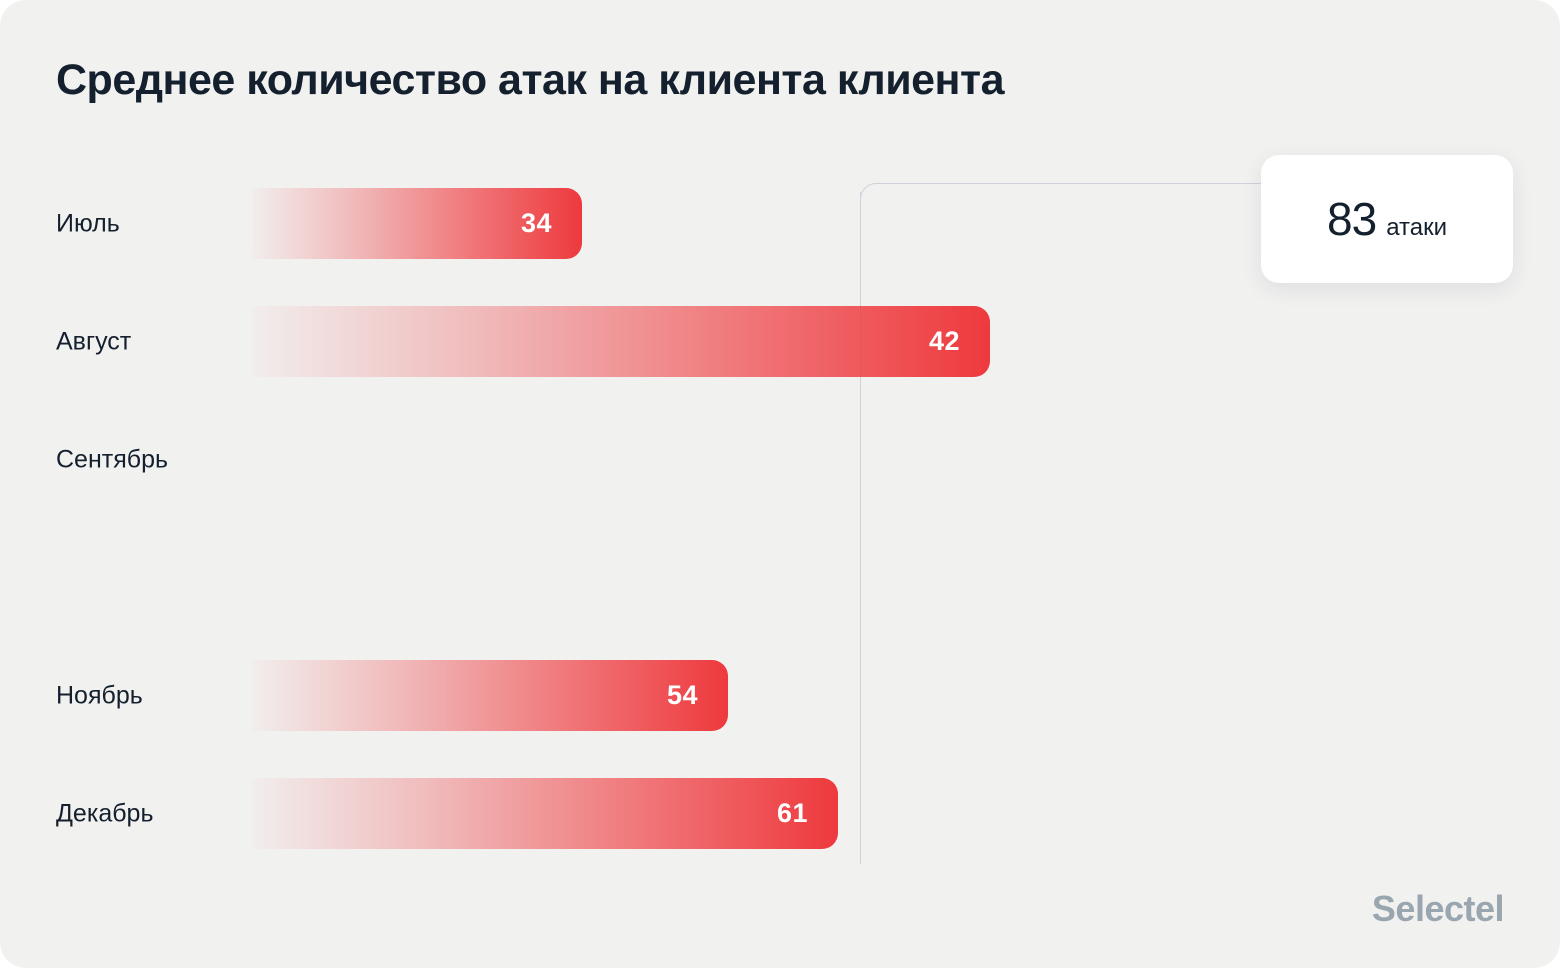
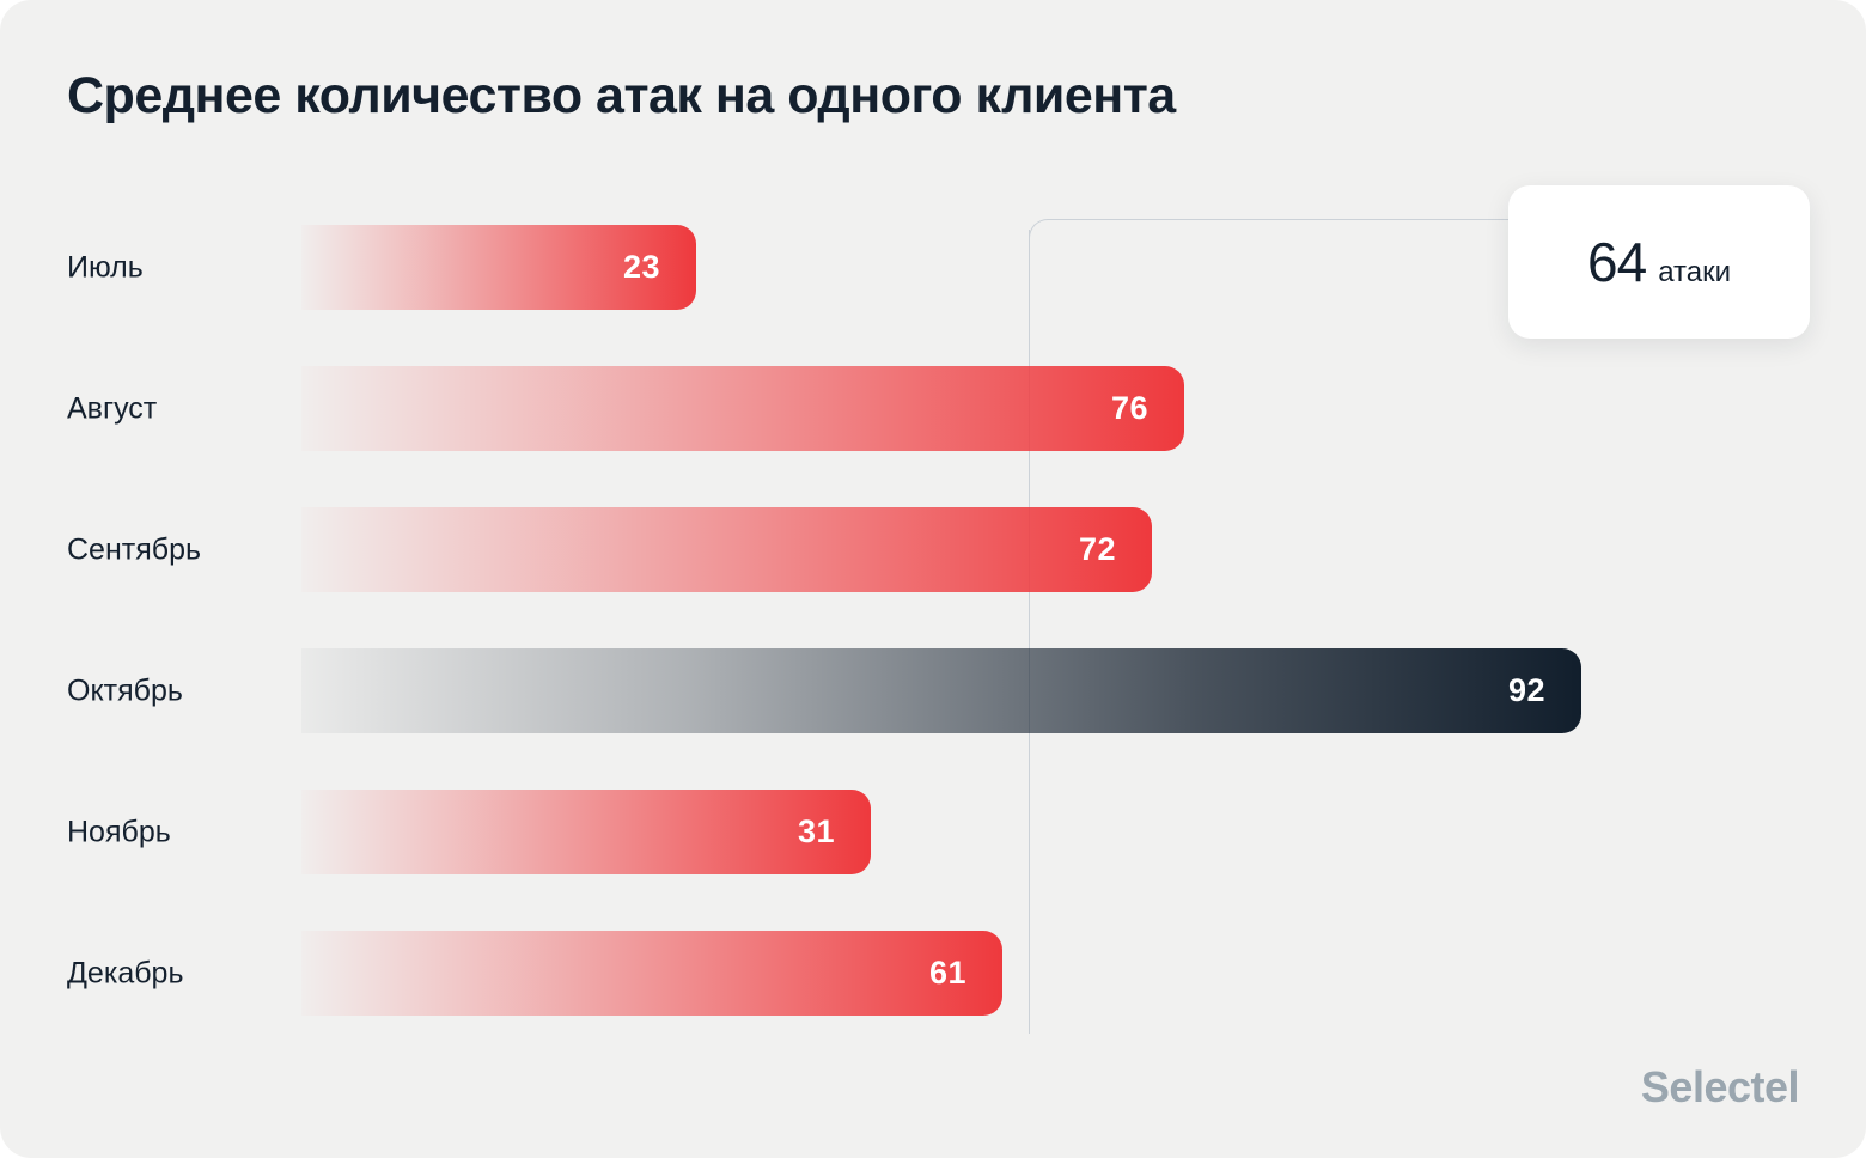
- Среднее количество атак на клиента клиента
+ Среднее количество атак на одного клиента
  Июль
- 34
+ 23
  Август
- 42
+ 76
  Сентябрь
+ 72
+ Октябрь
+ 92
  Ноябрь
- 54
+ 31
  Декабрь
  61
- 83
+ 64
  атаки
  Selectel
